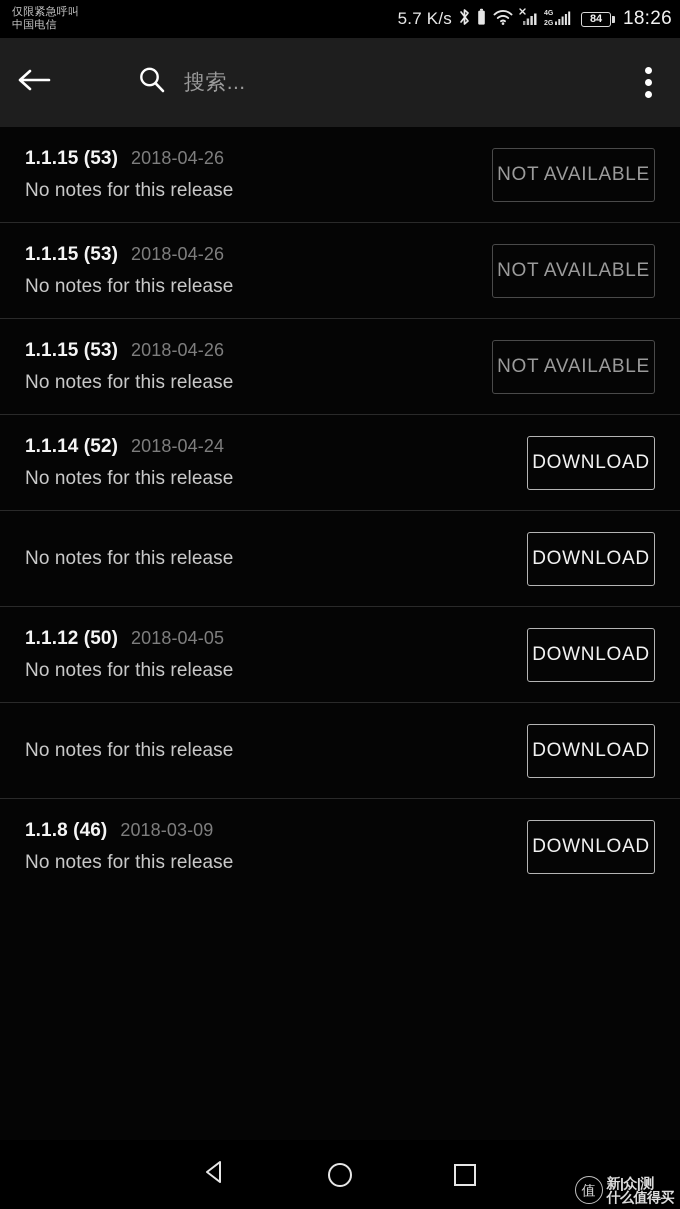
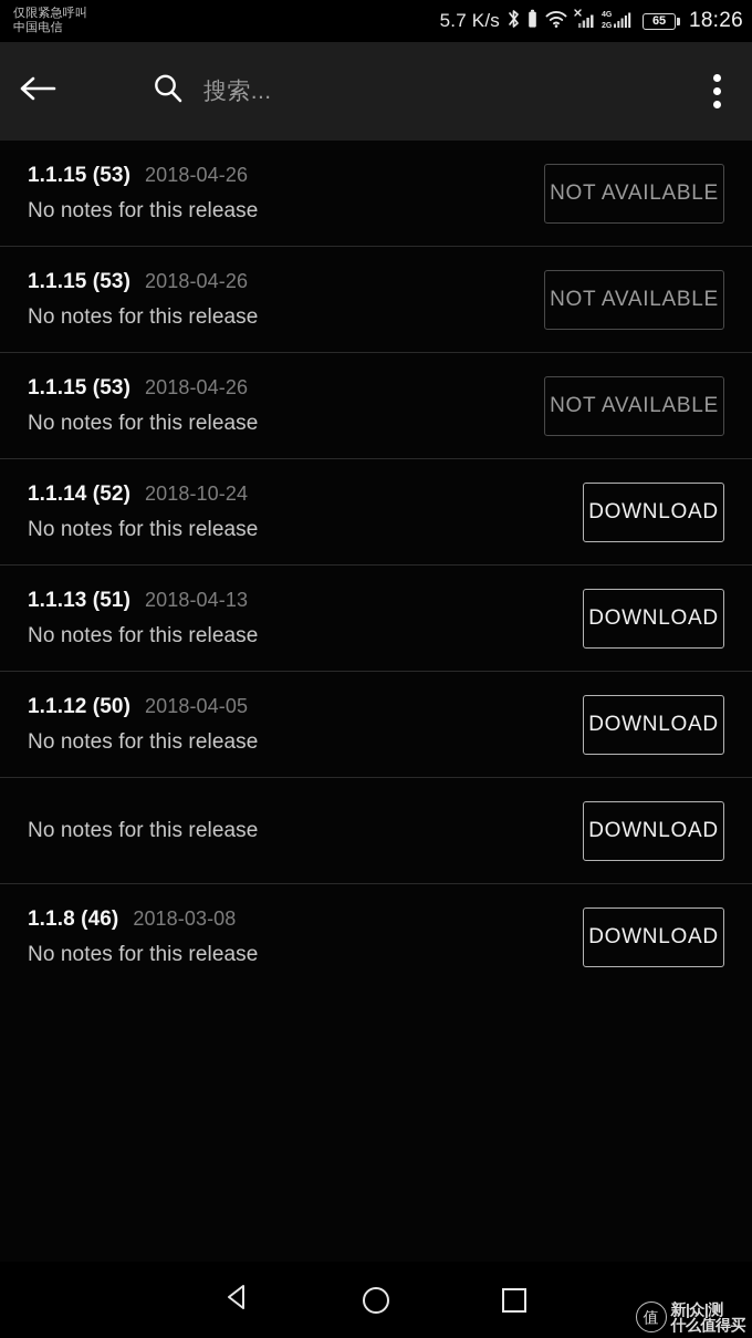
  仅限紧急呼叫
  中国电信
  5.7 K/s
- 84
+ 65
  18:26
  搜索...
  1.1.15 (53)
  2018-04-26
  No notes for this release
  NOT AVAILABLE
  1.1.15 (53)
  2018-04-26
  No notes for this release
  NOT AVAILABLE
  1.1.15 (53)
  2018-04-26
  No notes for this release
  NOT AVAILABLE
  1.1.14 (52)
- 2018-04-24
+ 2018-10-24
  No notes for this release
  DOWNLOAD
+ 1.1.13 (51)
+ 2018-04-13
  No notes for this release
  DOWNLOAD
  1.1.12 (50)
  2018-04-05
  No notes for this release
  DOWNLOAD
  No notes for this release
  DOWNLOAD
  1.1.8 (46)
- 2018-03-09
+ 2018-03-08
  No notes for this release
  DOWNLOAD
  值
  新|众|测
  什么值得买
